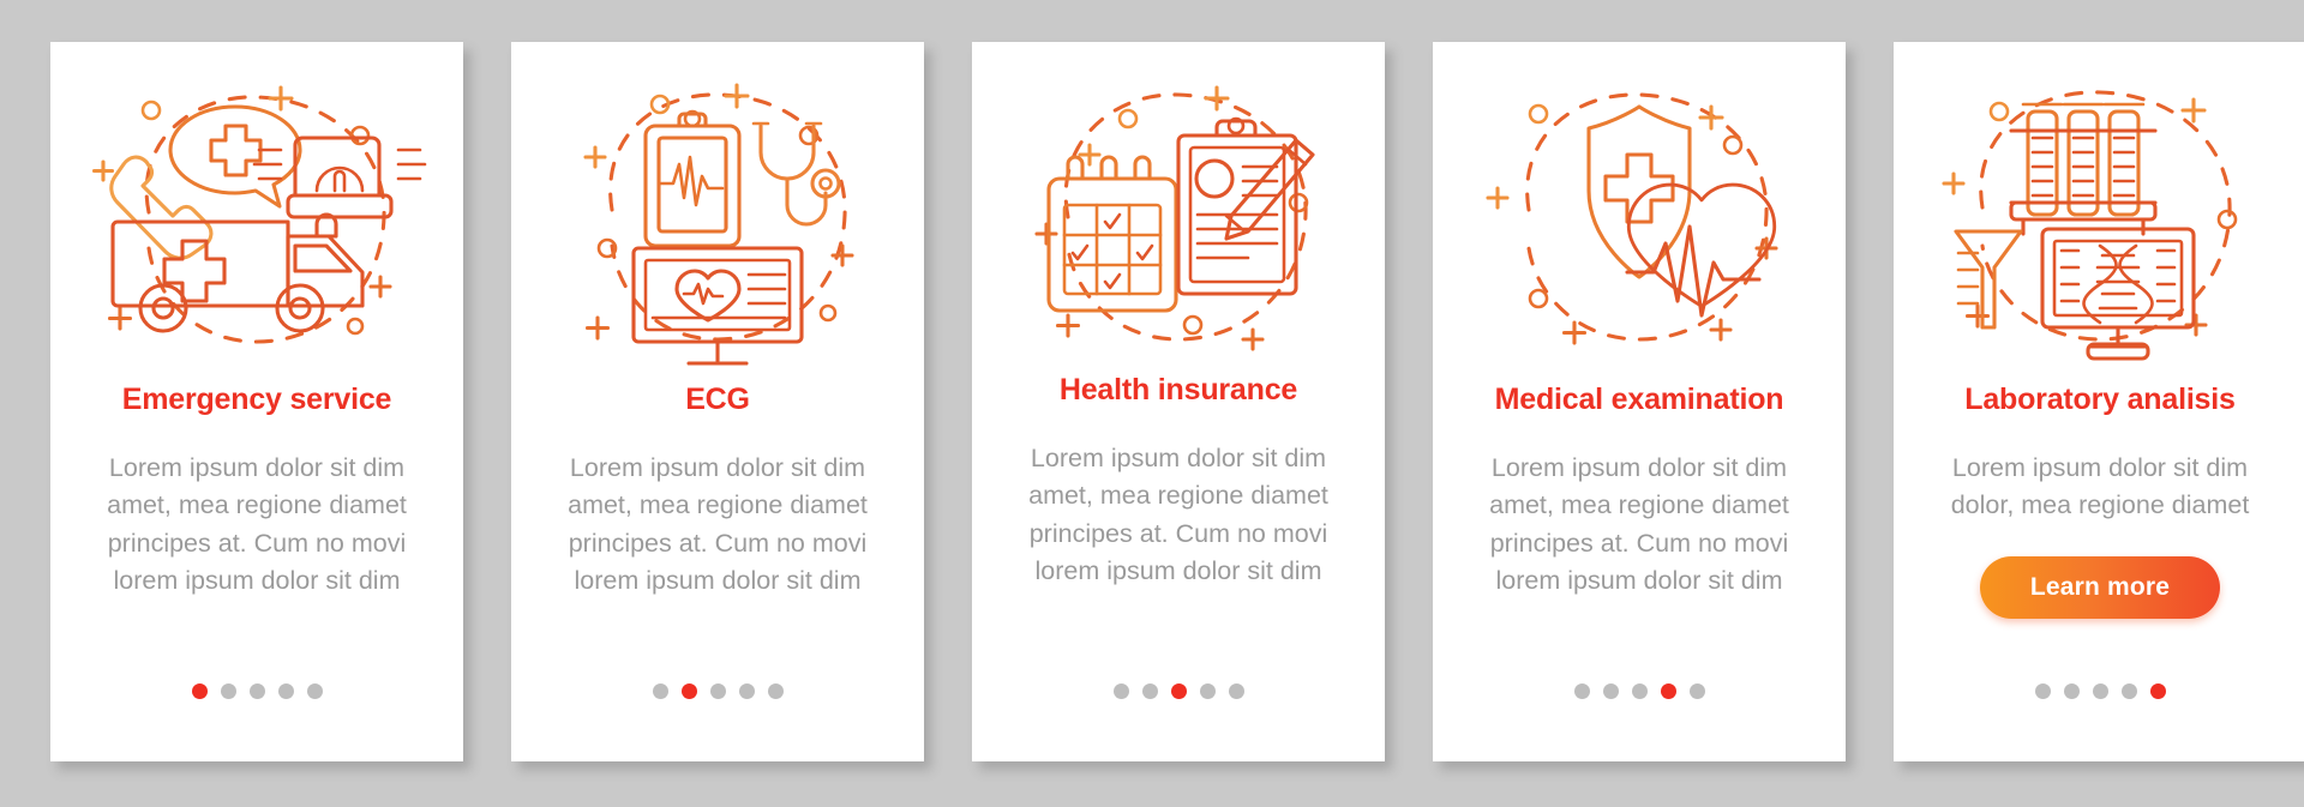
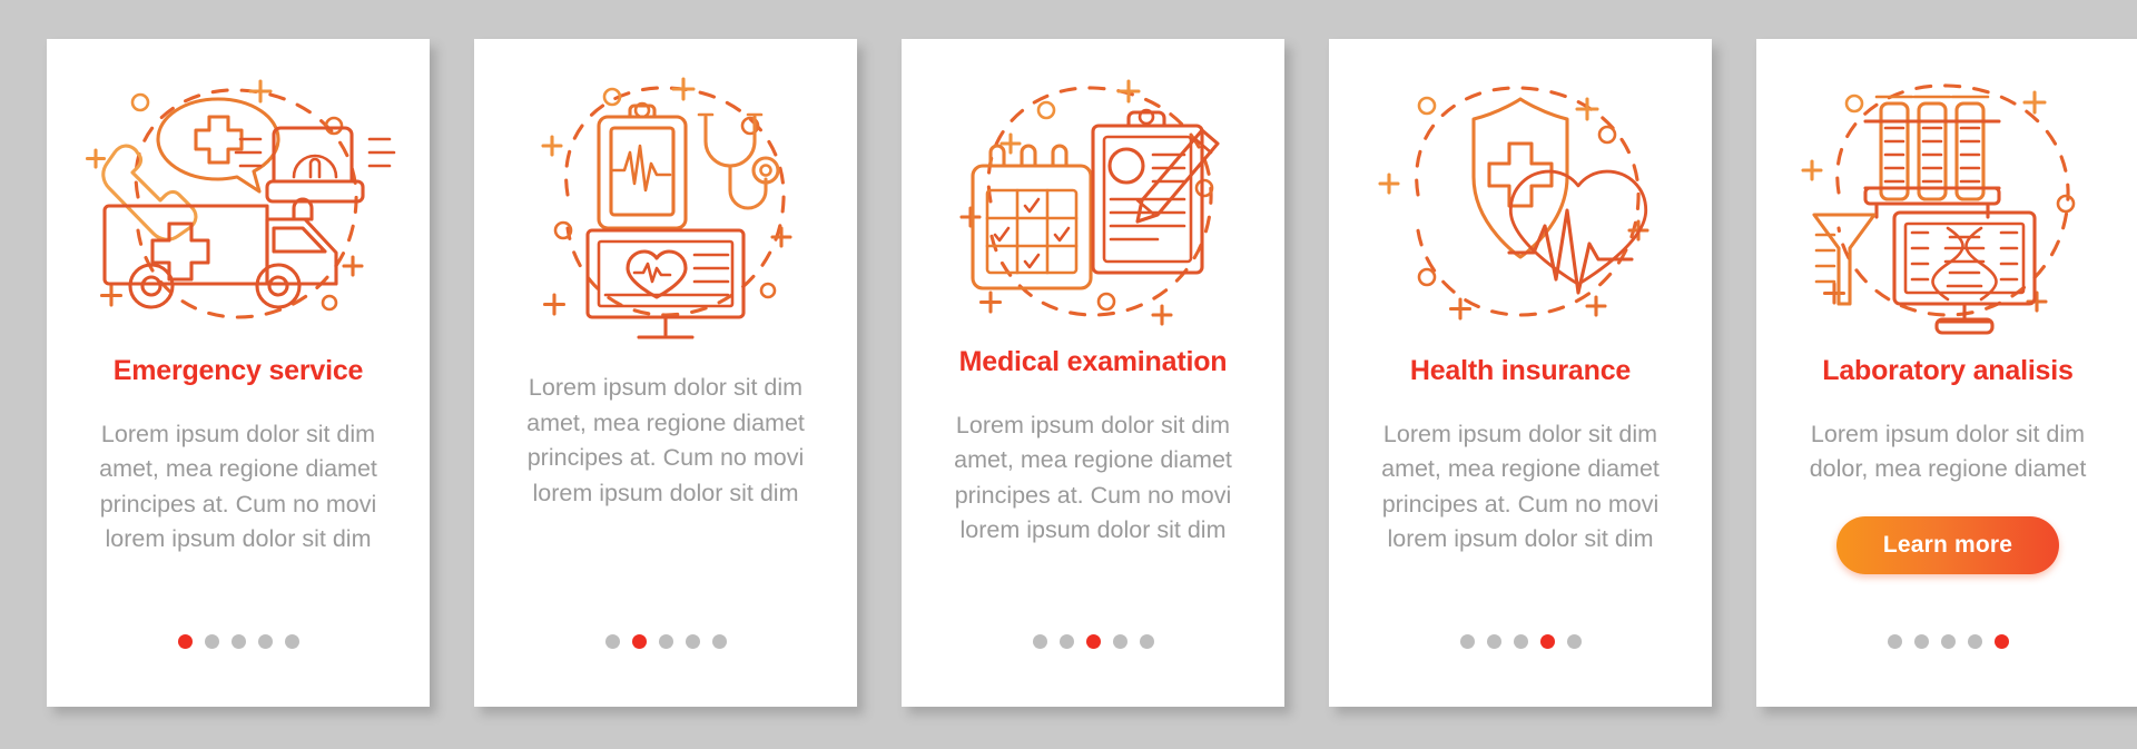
  Emergency service
  Lorem ipsum dolor sit dim amet, mea regione diamet principes at. Cum no movi lorem ipsum dolor sit dim
- ECG
  Lorem ipsum dolor sit dim amet, mea regione diamet principes at. Cum no movi lorem ipsum dolor sit dim
- Health insurance
+ Medical examination
  Lorem ipsum dolor sit dim amet, mea regione diamet principes at. Cum no movi lorem ipsum dolor sit dim
- Medical examination
+ Health insurance
  Lorem ipsum dolor sit dim amet, mea regione diamet principes at. Cum no movi lorem ipsum dolor sit dim
  Laboratory analisis
  Lorem ipsum dolor sit dim dolor, mea regione diamet
  Learn more
